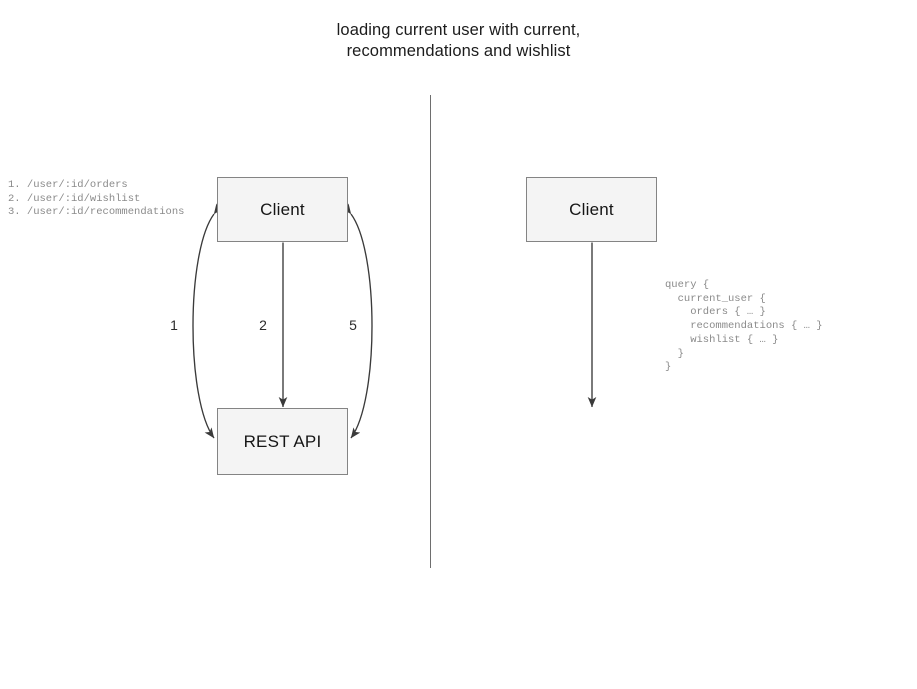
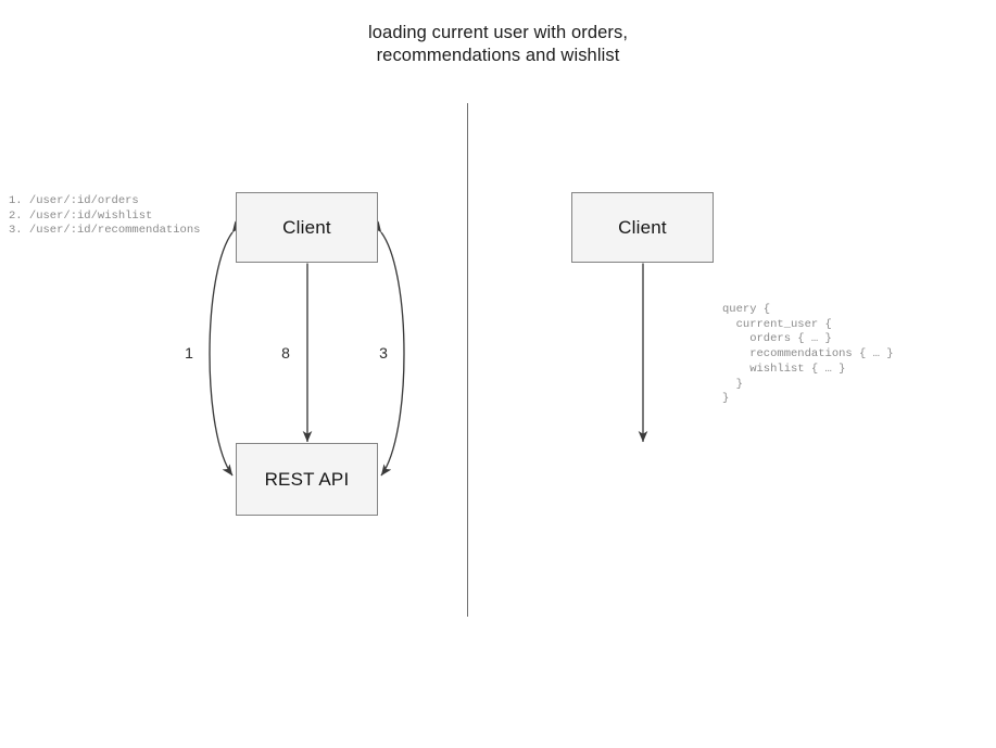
- loading current user with current,
+ loading current user with orders,
  recommendations and wishlist
  Client
  REST API
  Client
  1
- 2
+ 8
- 5
+ 3
  1. /user/:id/orders
  2. /user/:id/wishlist
  3. /user/:id/recommendations
  query {
  current_user {
  orders { … }
  recommendations { … }
  wishlist { … }
  }
  }
